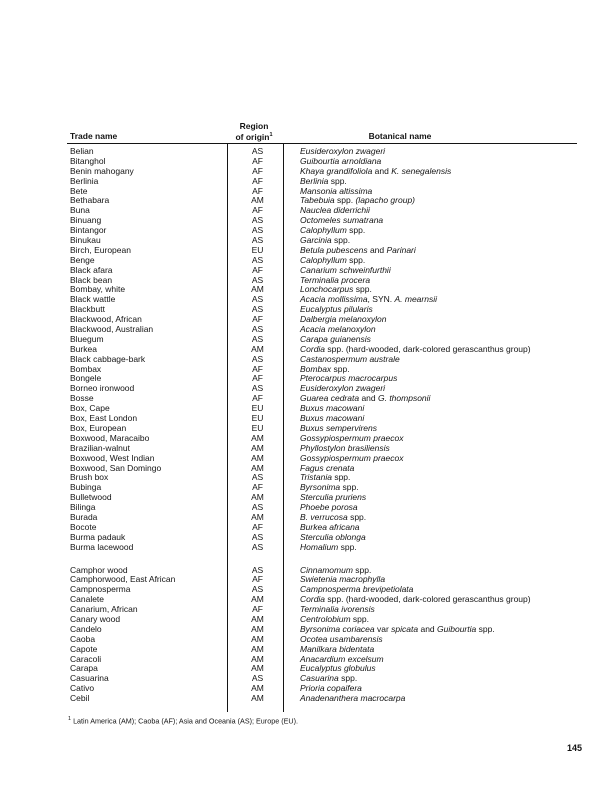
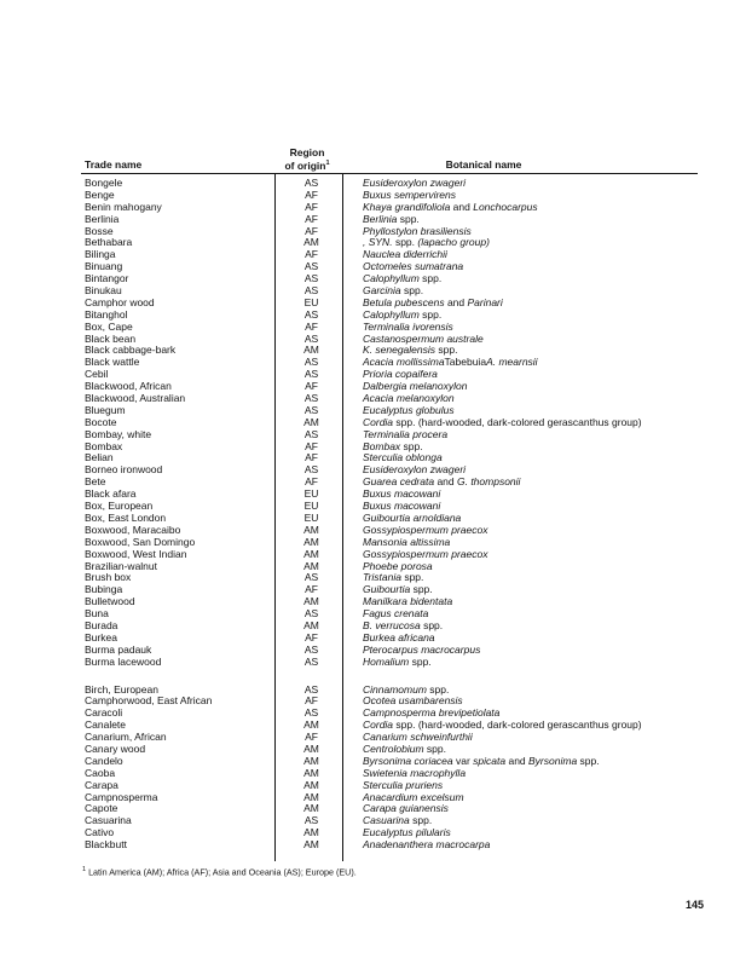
  Trade name
  Region
  of origin
  Botanical name
- Belian
+ Bongele
  AS
  Eusideroxylon zwageri
- Bitanghol
+ Benge
  AF
- Guibourtia arnoldiana
+ Buxus sempervirens
  Benin mahogany
  AF
- Khaya grandifoliola and K. senegalensis
+ Khaya grandifoliola and Lonchocarpus
  Berlinia
  AF
  Berlinia spp.
- Bete
+ Bosse
  AF
- Mansonia altissima
+ Phyllostylon brasiliensis
  Bethabara
  AM
- Tabebuia spp. (lapacho group)
+ , SYN. spp. (lapacho group)
- Buna
+ Bilinga
  AF
  Nauclea diderrichii
  Binuang
  AS
  Octomeles sumatrana
  Bintangor
  AS
  Calophyllum spp.
  Binukau
  AS
  Garcinia spp.
- Birch, European
+ Camphor wood
  EU
  Betula pubescens and Parinari
- Benge
+ Bitanghol
  AS
  Calophyllum spp.
- Black afara
+ Box, Cape
  AF
- Canarium schweinfurthii
+ Terminalia ivorensis
  Black bean
  AS
- Terminalia procera
+ Castanospermum australe
- Bombay, white
+ Black cabbage-bark
  AM
- Lonchocarpus spp.
+ K. senegalensis spp.
  Black wattle
  AS
- Acacia mollissima, SYN. A. mearnsii
+ Acacia mollissimaTabebuiaA. mearnsii
- Blackbutt
+ Cebil
  AS
- Eucalyptus pilularis
+ Prioria copaifera
  Blackwood, African
  AF
  Dalbergia melanoxylon
  Blackwood, Australian
  AS
  Acacia melanoxylon
  Bluegum
  AS
- Carapa guianensis
+ Eucalyptus globulus
- Burkea
+ Bocote
  AM
  Cordia spp. (hard-wooded, dark-colored gerascanthus group)
- Black cabbage-bark
+ Bombay, white
  AS
- Castanospermum australe
+ Terminalia procera
  Bombax
  AF
  Bombax spp.
- Bongele
+ Belian
  AF
- Pterocarpus macrocarpus
+ Sterculia oblonga
  Borneo ironwood
  AS
  Eusideroxylon zwageri
- Bosse
+ Bete
  AF
  Guarea cedrata and G. thompsonii
- Box, Cape
+ Black afara
  EU
  Buxus macowani
- Box, East London
+ Box, European
  EU
  Buxus macowani
- Box, European
+ Box, East London
  EU
- Buxus sempervirens
+ Guibourtia arnoldiana
  Boxwood, Maracaibo
  AM
  Gossypiospermum praecox
- Brazilian-walnut
+ Boxwood, San Domingo
  AM
- Phyllostylon brasiliensis
+ Mansonia altissima
  Boxwood, West Indian
  AM
  Gossypiospermum praecox
- Boxwood, San Domingo
+ Brazilian-walnut
  AM
- Fagus crenata
+ Phoebe porosa
  Brush box
  AS
  Tristania spp.
  Bubinga
  AF
- Byrsonima spp.
+ Guibourtia spp.
  Bulletwood
  AM
- Sterculia pruriens
+ Manilkara bidentata
- Bilinga
+ Buna
  AS
- Phoebe porosa
+ Fagus crenata
  Burada
  AM
  B. verrucosa spp.
- Bocote
+ Burkea
  AF
  Burkea africana
  Burma padauk
  AS
- Sterculia oblonga
+ Pterocarpus macrocarpus
  Burma lacewood
  AS
  Homalium spp.
- Camphor wood
+ Birch, European
  AS
  Cinnamomum spp.
  Camphorwood, East African
  AF
- Swietenia macrophylla
+ Ocotea usambarensis
- Campnosperma
+ Caracoli
  AS
  Campnosperma brevipetiolata
  Canalete
  AM
  Cordia spp. (hard-wooded, dark-colored gerascanthus group)
  Canarium, African
  AF
- Terminalia ivorensis
+ Canarium schweinfurthii
  Canary wood
  AM
  Centrolobium spp.
  Candelo
  AM
- Byrsonima coriacea var spicata and Guibourtia spp.
+ Byrsonima coriacea var spicata and Byrsonima spp.
  Caoba
  AM
- Ocotea usambarensis
+ Swietenia macrophylla
- Capote
+ Carapa
  AM
- Manilkara bidentata
+ Sterculia pruriens
- Caracoli
+ Campnosperma
  AM
  Anacardium excelsum
- Carapa
+ Capote
  AM
- Eucalyptus globulus
+ Carapa guianensis
  Casuarina
  AS
  Casuarina spp.
  Cativo
  AM
- Prioria copaifera
+ Eucalyptus pilularis
- Cebil
+ Blackbutt
  AM
  Anadenanthera macrocarpa
- Latin America (AM); Caoba (AF); Asia and Oceania (AS); Europe (EU).
+ Latin America (AM); Africa (AF); Asia and Oceania (AS); Europe (EU).
  145
